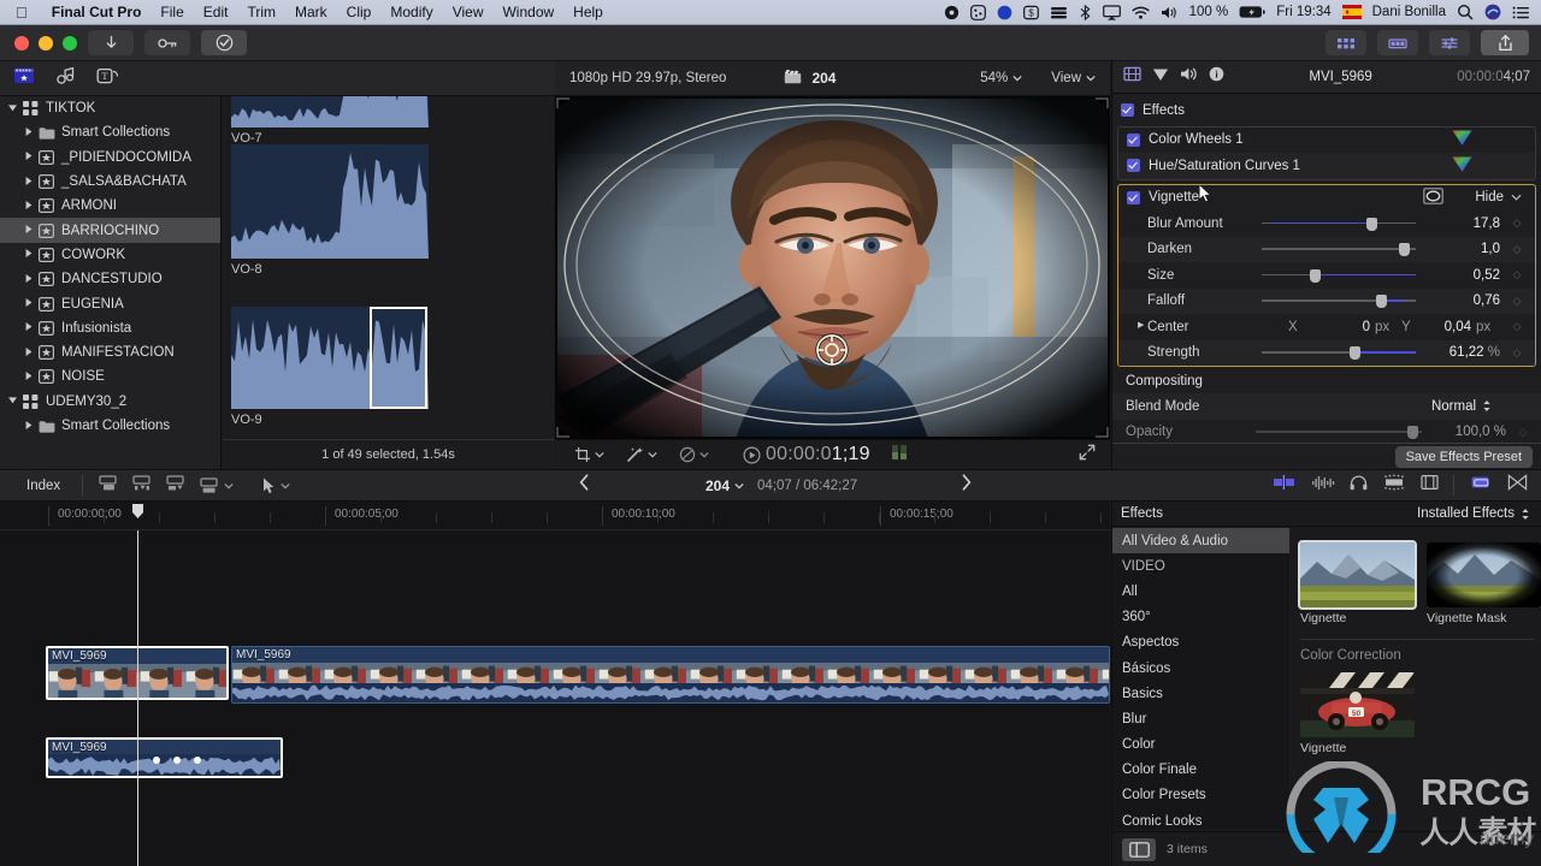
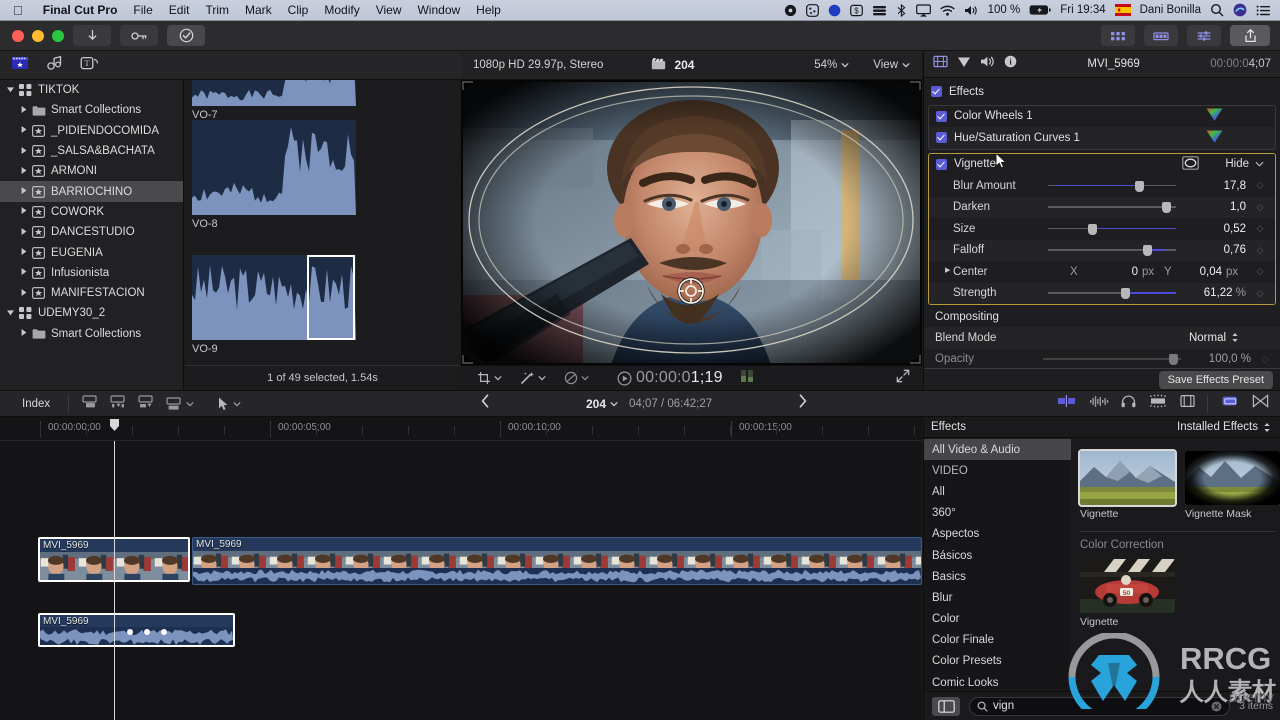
  
  Final Cut Pro
  File
  Edit
  Trim
  Mark
  Clip
  Modify
  View
  Window
  Help
  $
  100 %
  Fri 19:34
  Dani Bonilla
  T
  TIKTOK
  Smart Collections
  _PIDIENDOCOMIDA
  _SALSA&BACHATA
  ARMONI
  BARRIOCHINO
  COWORK
  DANCESTUDIO
  EUGENIA
  Infusionista
  MANIFESTACION
- NOISE
  UDEMY30_2
  Smart Collections
  VO-7
  VO-8
  VO-9
  1 of 49 selected, 1.54s
  1080p HD 29.97p, Stereo
  204
  54%
  View
  00:00:01;19
  i
  MVI_5969
  00:00:04;07
  Effects
  Color Wheels 1
  Hue/Saturation Curves 1
  Vignette
  Hide
  Blur Amount
  17,8
  ◇
  Darken
  1,0
  ◇
  Size
  0,52
  ◇
  Falloff
  0,76
  ◇
  Center
  X
  0
  px
  Y
  0,04
  px
  ◇
  Strength
  61,22 %
  ◇
  Compositing
  Blend Mode
  Normal
  Opacity
  100,0 %
  Save Effects Preset
  Index
  204
  04;07 / 06:42;27
  00:00:00;00
  00:00:05;00
  00:00:10;00
  00:00:1;00
  MVI_5969
  MVI_5969
  MVI_5969
  Effects
  Installed Effects
  All Video & Audio
  VIDEO
  All
  360°
  Aspectos
  Básicos
  Basics
  Blur
  Color
  Color Finale
  Color Presets
  Comic Looks
  Vignette
  Vignette Mask
  Color Correction
  Vignette
+ vign
  3 items
  RRCG
  人人素材
  ûdemy
